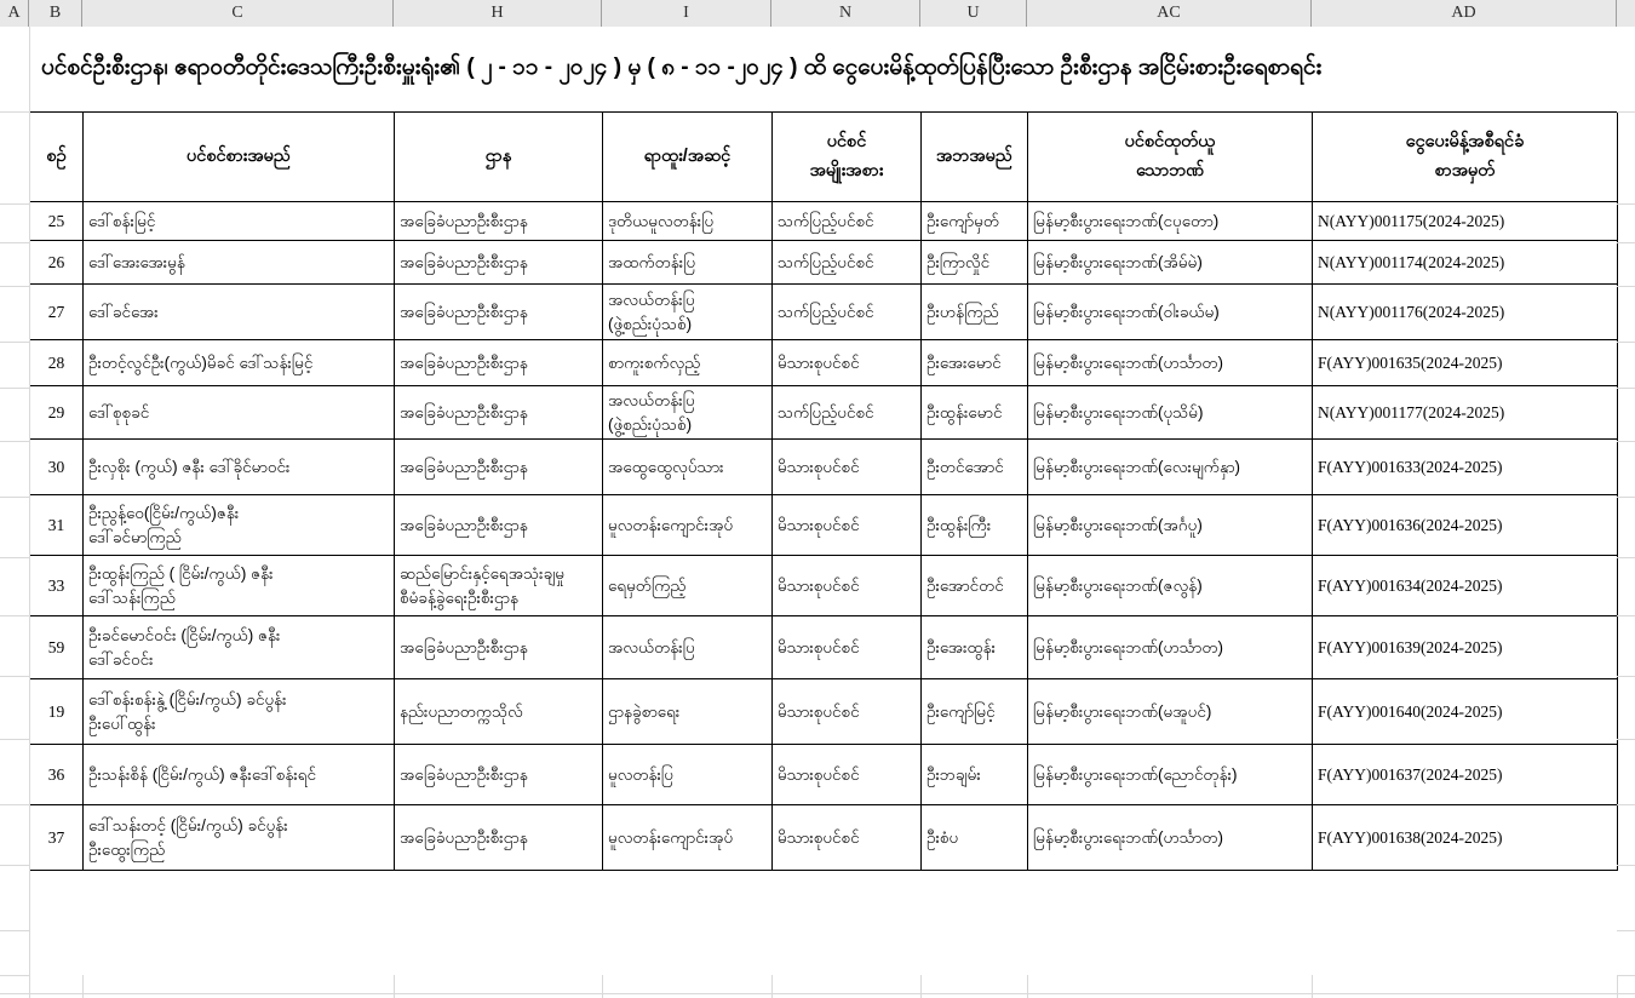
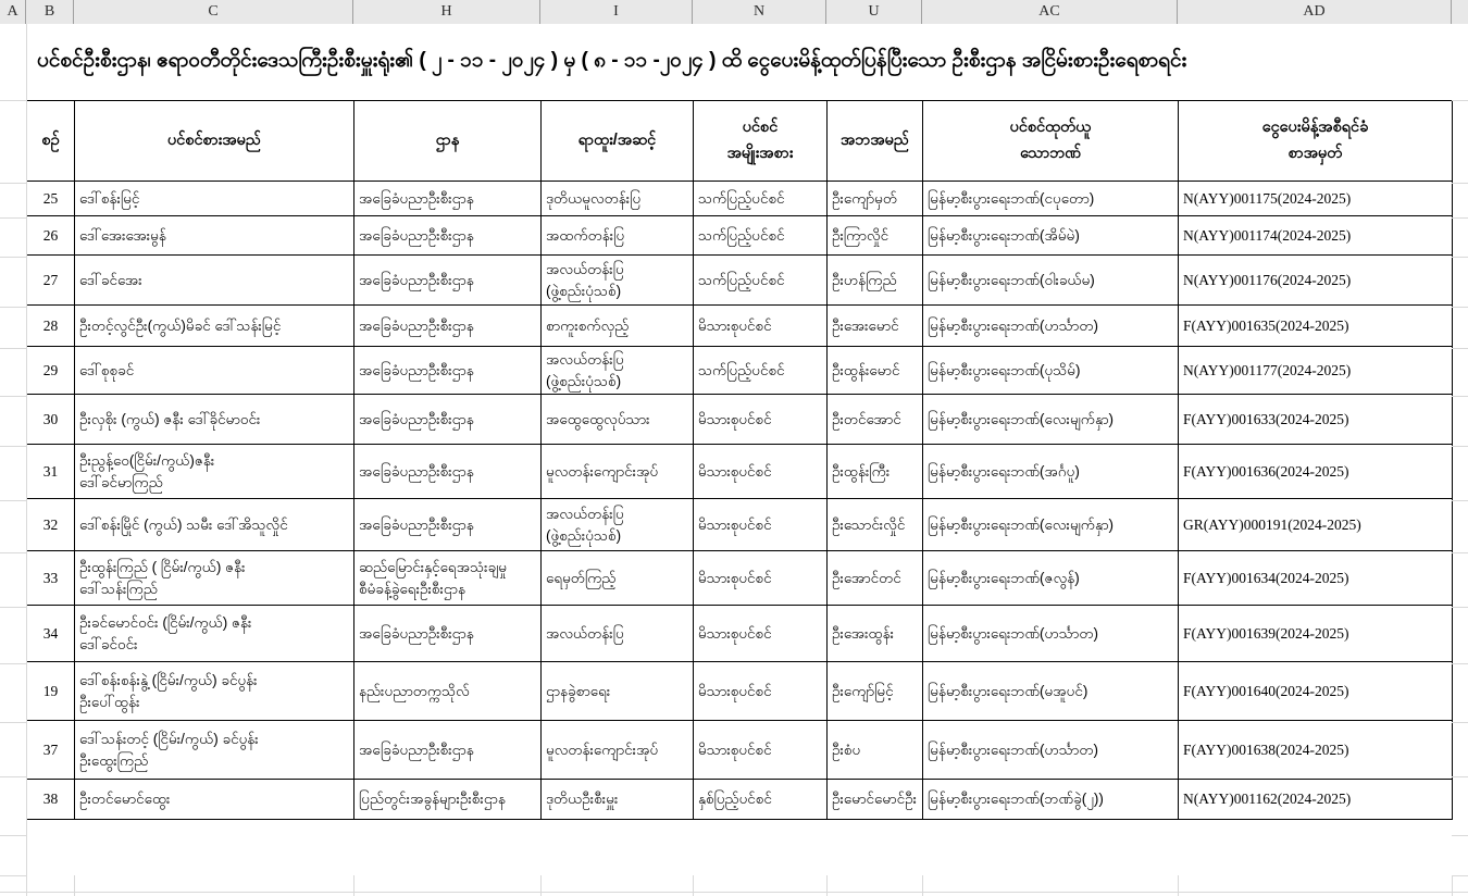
  A
  B
  C
  H
  I
  N
  U
  AC
  AD
  ပင်စင်ဦးစီးဌာန၊ ဧရာဝတီတိုင်းဒေသကြီးဦးစီးမှူးရုံး၏ ( ၂ - ၁၁ - ၂၀၂၄ ) မှ ( ၈ - ၁၁ -၂၀၂၄ ) ထိ ငွေပေးမိန့်ထုတ်ပြန်ပြီးသော ဦးစီးဌာန အငြိမ်းစားဦးရေစာရင်း
  စဉ်	ပင်စင်စားအမည်	ဌာန	ရာထူး/အဆင့်	ပင်စင် အမျိုးအစား	အဘအမည်	ပင်စင်ထုတ်ယူ သောဘဏ်	ငွေပေးမိန့်အစီရင်ခံ စာအမှတ်
  25	ဒေါ်စန်းမြင့်	အခြေခံပညာဦးစီးဌာန	ဒုတိယမူလတန်းပြ	သက်ပြည့်ပင်စင်	ဦးကျော်မှတ်	မြန်မာ့စီးပွားရေးဘဏ်(ငပုတော)	N(AYY)001175(2024-2025)
  26	ဒေါ်အေးအေးမွန်	အခြေခံပညာဦးစီးဌာန	အထက်တန်းပြ	သက်ပြည့်ပင်စင်	ဦးကြာလှိုင်	မြန်မာ့စီးပွားရေးဘဏ်(အိမ်မဲ)	N(AYY)001174(2024-2025)
  27	ဒေါ်ခင်အေး	အခြေခံပညာဦးစီးဌာန	အလယ်တန်းပြ (ဖွဲ့စည်းပုံသစ်)	သက်ပြည့်ပင်စင်	ဦးဟန်ကြည်	မြန်မာ့စီးပွားရေးဘဏ်(ဝါးခယ်မ)	N(AYY)001176(2024-2025)
  28	ဦးတင့်လွင်ဦး(ကွယ်)မိခင် ဒေါ်သန်းမြင့်	အခြေခံပညာဦးစီးဌာန	စာကူးစက်လှည့်	မိသားစုပင်စင်	ဦးအေးမောင်	မြန်မာ့စီးပွားရေးဘဏ်(ဟင်္သာတ)	F(AYY)001635(2024-2025)
  29	ဒေါ်စုစုခင်	အခြေခံပညာဦးစီးဌာန	အလယ်တန်းပြ (ဖွဲ့စည်းပုံသစ်)	သက်ပြည့်ပင်စင်	ဦးထွန်းမောင်	မြန်မာ့စီးပွားရေးဘဏ်(ပုသိမ်)	N(AYY)001177(2024-2025)
  30	ဦးလှစိုး (ကွယ်) ဇနီး ဒေါ်ခိုင်မာဝင်း	အခြေခံပညာဦးစီးဌာန	အထွေထွေလုပ်သား	မိသားစုပင်စင်	ဦးတင်အောင်	မြန်မာ့စီးပွားရေးဘဏ်(လေးမျက်နှာ)	F(AYY)001633(2024-2025)
  31	ဦးညွန့်ဝေ(ငြိမ်း/ကွယ်)ဇနီး ဒေါ်ခင်မာကြည်	အခြေခံပညာဦးစီးဌာန	မူလတန်းကျောင်းအုပ်	မိသားစုပင်စင်	ဦးထွန်းကြီး	မြန်မာ့စီးပွားရေးဘဏ်(အင်္ဂပူ)	F(AYY)001636(2024-2025)
+ 32	ဒေါ်စန်းမြိုင် (ကွယ်) သမီး ဒေါ်အိသူလှိုင်	အခြေခံပညာဦးစီးဌာန	အလယ်တန်းပြ (ဖွဲ့စည်းပုံသစ်)	မိသားစုပင်စင်	ဦးသောင်းလှိုင်	မြန်မာ့စီးပွားရေးဘဏ်(လေးမျက်နှာ)	GR(AYY)000191(2024-2025)
  33	ဦးထွန်းကြည် ( ငြိမ်း/ကွယ်) ဇနီး ဒေါ်သန်းကြည်	ဆည်မြောင်းနှင့်ရေအသုံးချမှု စီမံခန့်ခွဲရေးဦးစီးဌာန	ရေမှတ်ကြည့်	မိသားစုပင်စင်	ဦးအောင်တင်	မြန်မာ့စီးပွားရေးဘဏ်(ဇလွန်)	F(AYY)001634(2024-2025)
- 59	ဦးခင်မောင်ဝင်း (ငြိမ်း/ကွယ်) ဇနီး ဒေါ်ခင်ဝင်း	အခြေခံပညာဦးစီးဌာန	အလယ်တန်းပြ	မိသားစုပင်စင်	ဦးအေးထွန်း	မြန်မာ့စီးပွားရေးဘဏ်(ဟင်္သာတ)	F(AYY)001639(2024-2025)
+ 34	ဦးခင်မောင်ဝင်း (ငြိမ်း/ကွယ်) ဇနီး ဒေါ်ခင်ဝင်း	အခြေခံပညာဦးစီးဌာန	အလယ်တန်းပြ	မိသားစုပင်စင်	ဦးအေးထွန်း	မြန်မာ့စီးပွားရေးဘဏ်(ဟင်္သာတ)	F(AYY)001639(2024-2025)
  19	ဒေါ်စန်းစန်းနွဲ့ (ငြိမ်း/ကွယ်) ခင်ပွန်း ဦးပေါ်ထွန်း	နည်းပညာတက္ကသိုလ်	ဌာနခွဲစာရေး	မိသားစုပင်စင်	ဦးကျော်မြင့်	မြန်မာ့စီးပွားရေးဘဏ်(မအူပင်)	F(AYY)001640(2024-2025)
- 36	ဦးသန်းစိန် (ငြိမ်း/ကွယ်) ဇနီးဒေါ်စန်းရင်	အခြေခံပညာဦးစီးဌာန	မူလတန်းပြ	မိသားစုပင်စင်	ဦးဘချမ်း	မြန်မာ့စီးပွားရေးဘဏ်(ညောင်တုန်း)	F(AYY)001637(2024-2025)
  37	ဒေါ်သန်းတင့် (ငြိမ်း/ကွယ်) ခင်ပွန်း ဦးထွေးကြည်	အခြေခံပညာဦးစီးဌာန	မူလတန်းကျောင်းအုပ်	မိသားစုပင်စင်	ဦးစံပ	မြန်မာ့စီးပွားရေးဘဏ်(ဟင်္သာတ)	F(AYY)001638(2024-2025)
+ 38	ဦးတင်မောင်ထွေး	ပြည်တွင်းအခွန်များဦးစီးဌာန	ဒုတိယဦးစီးမှူး	နှစ်ပြည့်ပင်စင်	ဦးမောင်မောင်ဦး	မြန်မာ့စီးပွားရေးဘဏ်(ဘဏ်ခွဲ(၂))	N(AYY)001162(2024-2025)
